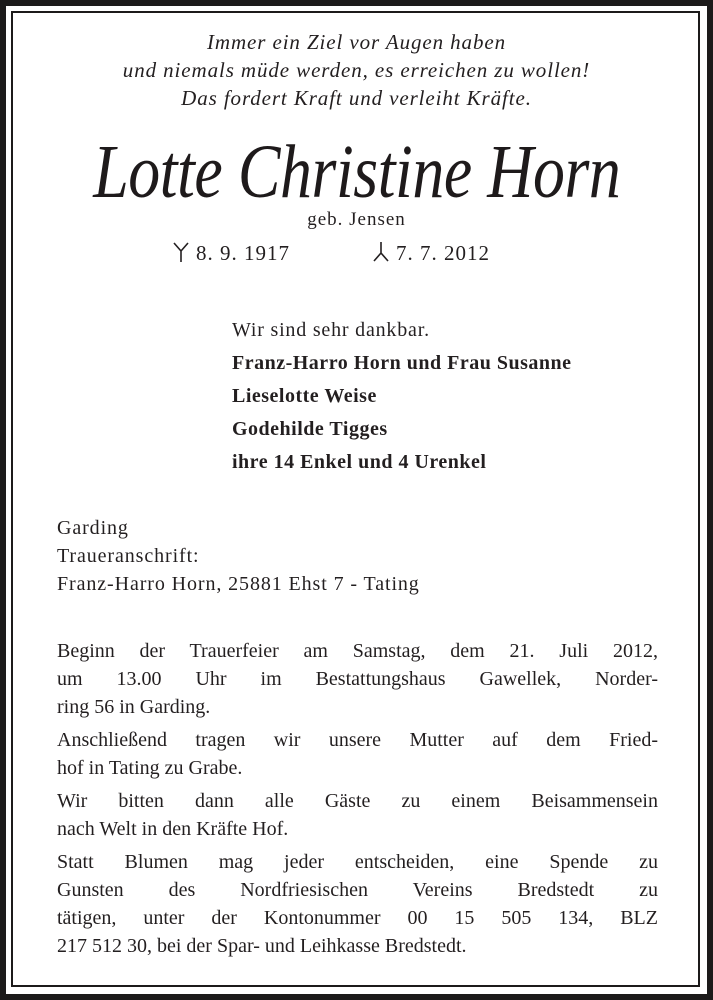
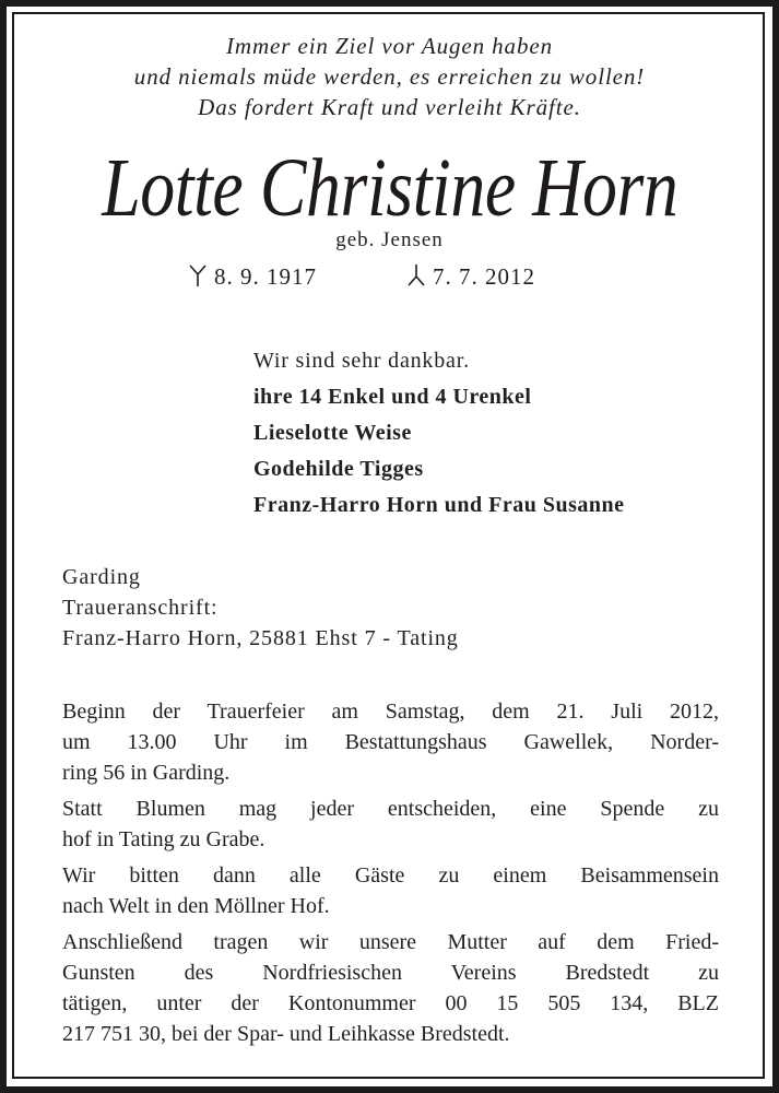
  Immer ein Ziel vor Augen haben
  und niemals müde werden, es erreichen zu wollen!
  Das fordert Kraft und verleiht Kräfte.
  Lotte Christine Horn
  geb. Jensen
  8. 9. 1917
  7. 7. 2012
  Wir sind sehr dankbar.
- Franz-Harro Horn und Frau Susanne
+ ihre 14 Enkel und 4 Urenkel
  Lieselotte Weise
  Godehilde Tigges
- ihre 14 Enkel und 4 Urenkel
+ Franz-Harro Horn und Frau Susanne
  Garding
  Traueranschrift:
  Franz-Harro Horn, 25881 Ehst 7 - Tating
  Beginn der Trauerfeier am Samstag, dem 21. Juli 2012,
  um 13.00 Uhr im Bestattungshaus Gawellek, Norder-
  ring 56 in Garding.
- Anschließend tragen wir unsere Mutter auf dem Fried-
+ Statt Blumen mag jeder entscheiden, eine Spende zu
  hof in Tating zu Grabe.
  Wir bitten dann alle Gäste zu einem Beisammensein
- nach Welt in den Kräfte Hof.
+ nach Welt in den Möllner Hof.
- Statt Blumen mag jeder entscheiden, eine Spende zu
+ Anschließend tragen wir unsere Mutter auf dem Fried-
  Gunsten des Nordfriesischen Vereins Bredstedt zu
  tätigen, unter der Kontonummer 00 15 505 134, BLZ
- 217 512 30, bei der Spar- und Leihkasse Bredstedt.
+ 217 751 30, bei der Spar- und Leihkasse Bredstedt.
